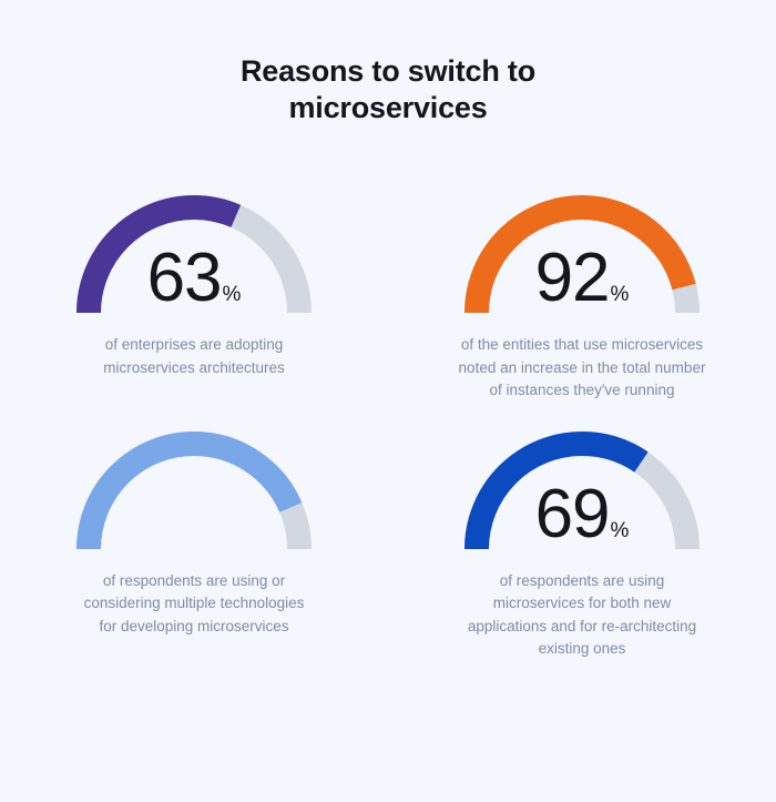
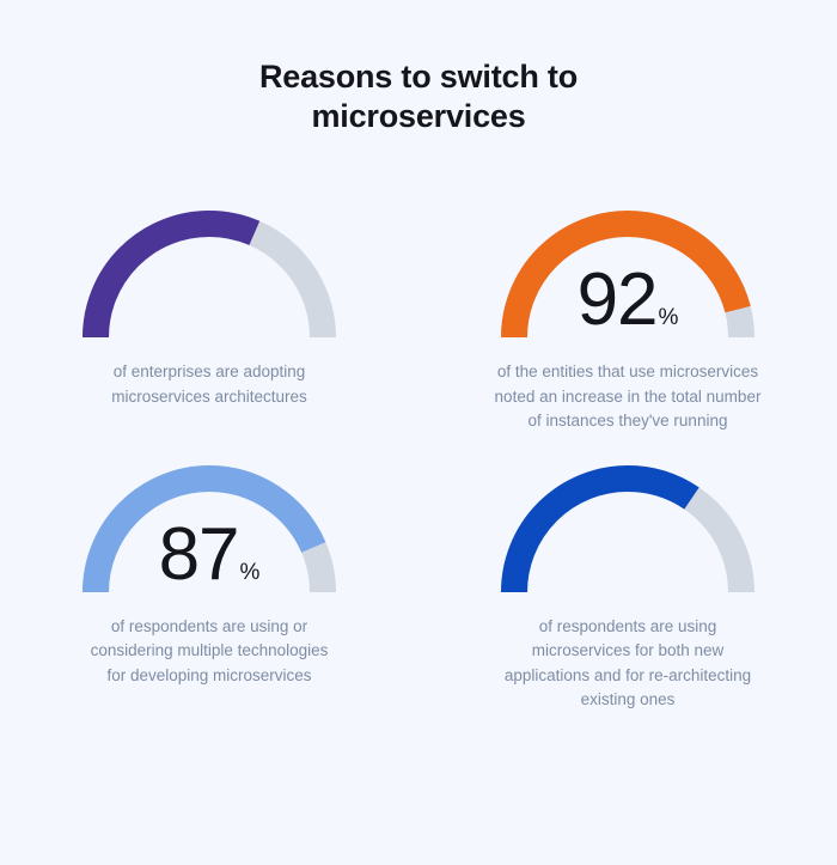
  Reasons to switch to microservices
- 63%
  of enterprises are adopting microservices architectures
  92%
  of the entities that use microservices noted an increase in the total number of instances they've running
+ 87%
  of respondents are using or considering multiple technologies for developing microservices
- 69%
  of respondents are using microservices for both new applications and for re-architecting existing ones
